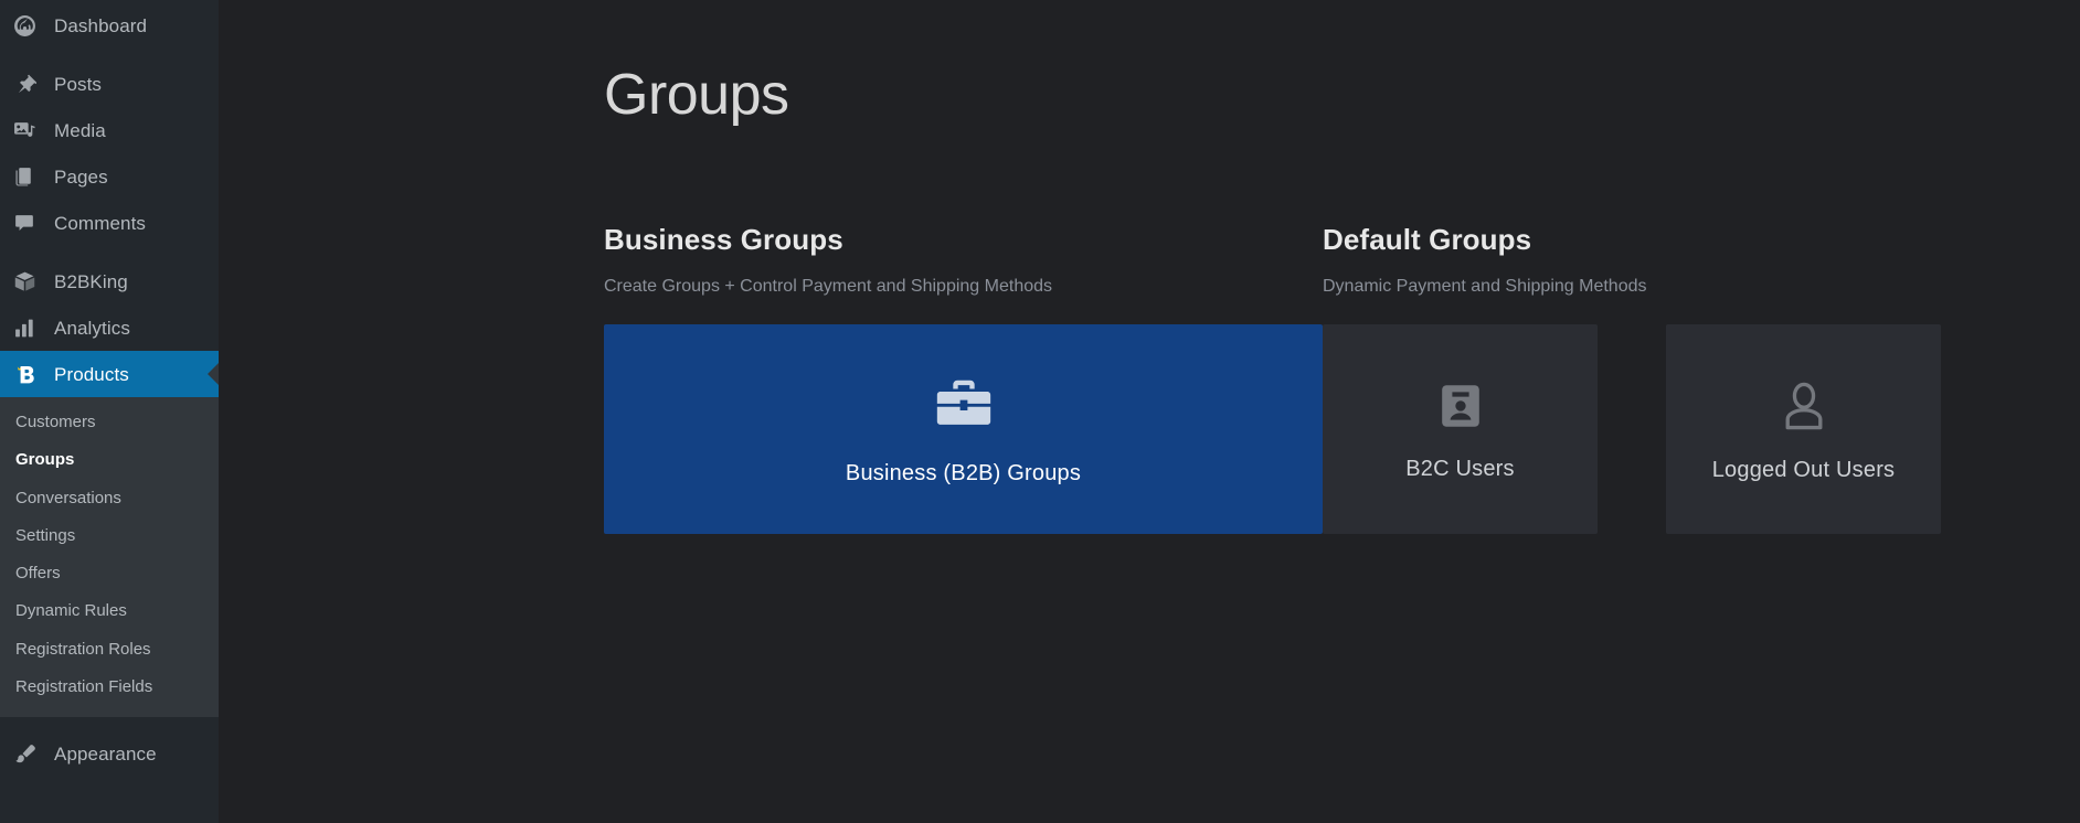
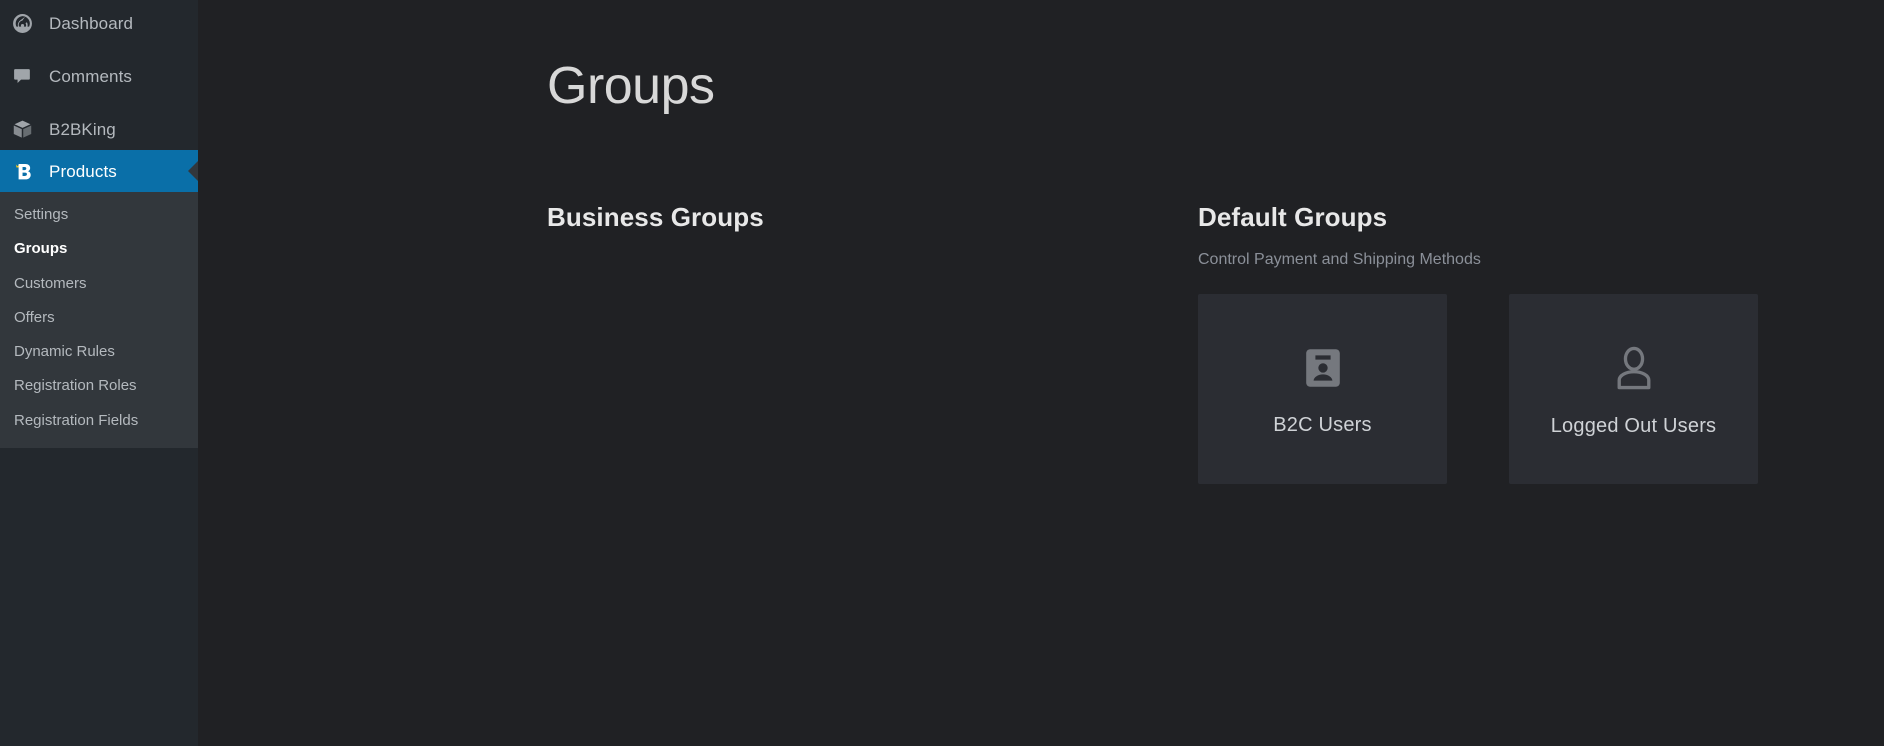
  Dashboard
- Posts
- Media
- Pages
  Comments
  B2BKing
- Analytics
  Products
- Customers
+ Settings
  Groups
- Conversations
- Settings
+ Customers
  Offers
  Dynamic Rules
  Registration Roles
  Registration Fields
- Appearance
  Groups
  Business Groups
- Create Groups + Control Payment and Shipping Methods
- Business (B2B) Groups
  Default Groups
- Dynamic Payment and Shipping Methods
+ Control Payment and Shipping Methods
  B2C Users
  Logged Out Users
